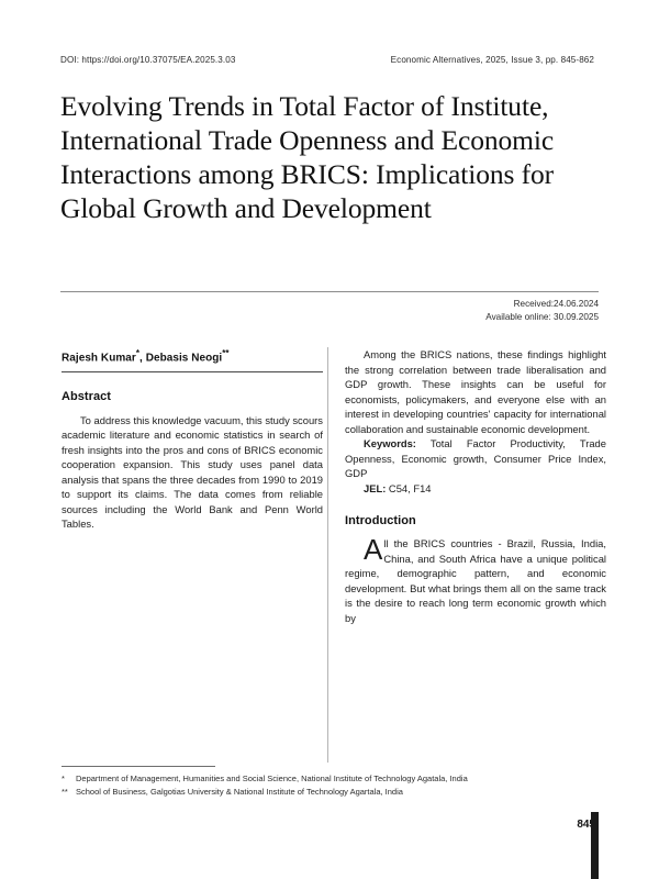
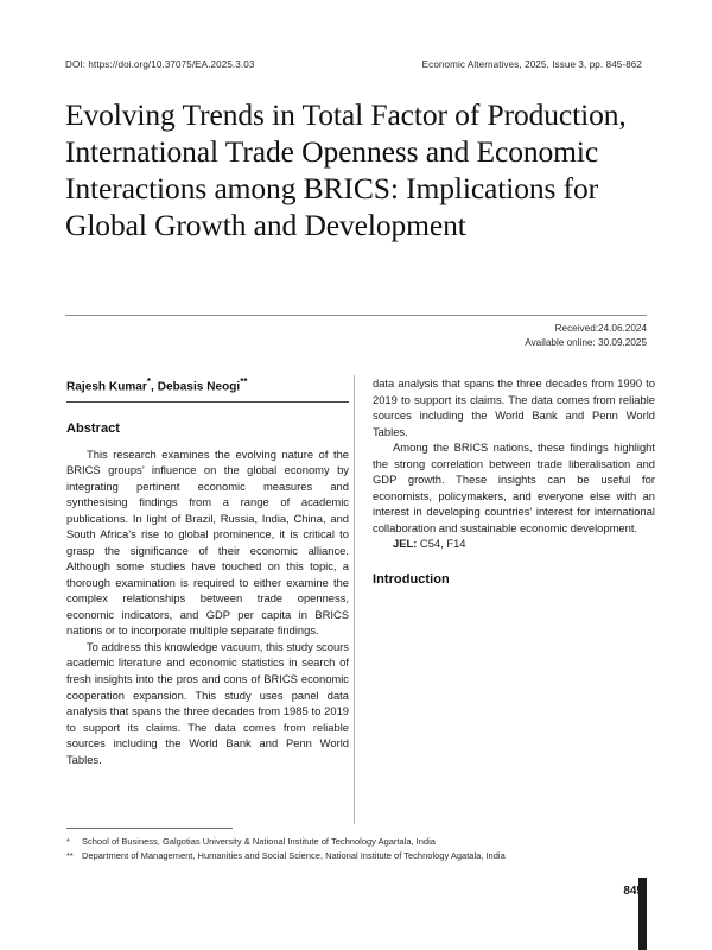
  DOI: https://doi.org/10.37075/EA.2025.3.03
  Economic Alternatives, 2025, Issue 3, pp. 845-862
- Evolving Trends in Total Factor of Institute, International Trade Openness and Economic Interactions among BRICS: Implications for Global Growth and Development
+ Evolving Trends in Total Factor of Production, International Trade Openness and Economic Interactions among BRICS: Implications for Global Growth and Development
  Received:24.06.2024
  Available online: 30.09.2025
  Rajesh Kumar*, Debasis Neogi**
  Abstract
+ This research examines the evolving nature of the BRICS groups’ influence on the global economy by integrating pertinent economic measures and synthesising findings from a range of academic publications. In light of Brazil, Russia, India, China, and South Africa’s rise to global prominence, it is critical to grasp the significance of their economic alliance. Although some studies have touched on this topic, a thorough examination is required to either examine the complex relationships between trade openness, economic indicators, and GDP per capita in BRICS nations or to incorporate multiple separate findings.
- To address this knowledge vacuum, this study scours academic literature and economic statistics in search of fresh insights into the pros and cons of BRICS economic cooperation expansion. This study uses panel data analysis that spans the three decades from 1990 to 2019 to support its claims. The data comes from reliable sources including the World Bank and Penn World Tables.
+ To address this knowledge vacuum, this study scours academic literature and economic statistics in search of fresh insights into the pros and cons of BRICS economic cooperation expansion. This study uses panel data analysis that spans the three decades from 1985 to 2019 to support its claims. The data comes from reliable sources including the World Bank and Penn World Tables.
+ data analysis that spans the three decades from 1990 to 2019 to support its claims. The data comes from reliable sources including the World Bank and Penn World Tables.
- Among the BRICS nations, these findings highlight the strong correlation between trade liberalisation and GDP growth. These insights can be useful for economists, policymakers, and everyone else with an interest in developing countries' capacity for international collaboration and sustainable economic development.
+ Among the BRICS nations, these findings highlight the strong correlation between trade liberalisation and GDP growth. These insights can be useful for economists, policymakers, and everyone else with an interest in developing countries' interest for international collaboration and sustainable economic development.
- Keywords: Total Factor Productivity, Trade Openness, Economic growth, Consumer Price Index, GDP
  JEL: C54, F14
  Introduction
- A
- ll the BRICS countries - Brazil, Russia, India, China, and South Africa have a unique political regime, demographic pattern, and economic development. But what brings them all on the same track is the desire to reach long term economic growth which by
  *
- Department of Management, Humanities and Social Science, National Institute of Technology Agatala, India
+ School of Business, Galgotias University & National Institute of Technology Agartala, India
  **
- School of Business, Galgotias University & National Institute of Technology Agartala, India
+ Department of Management, Humanities and Social Science, National Institute of Technology Agatala, India
